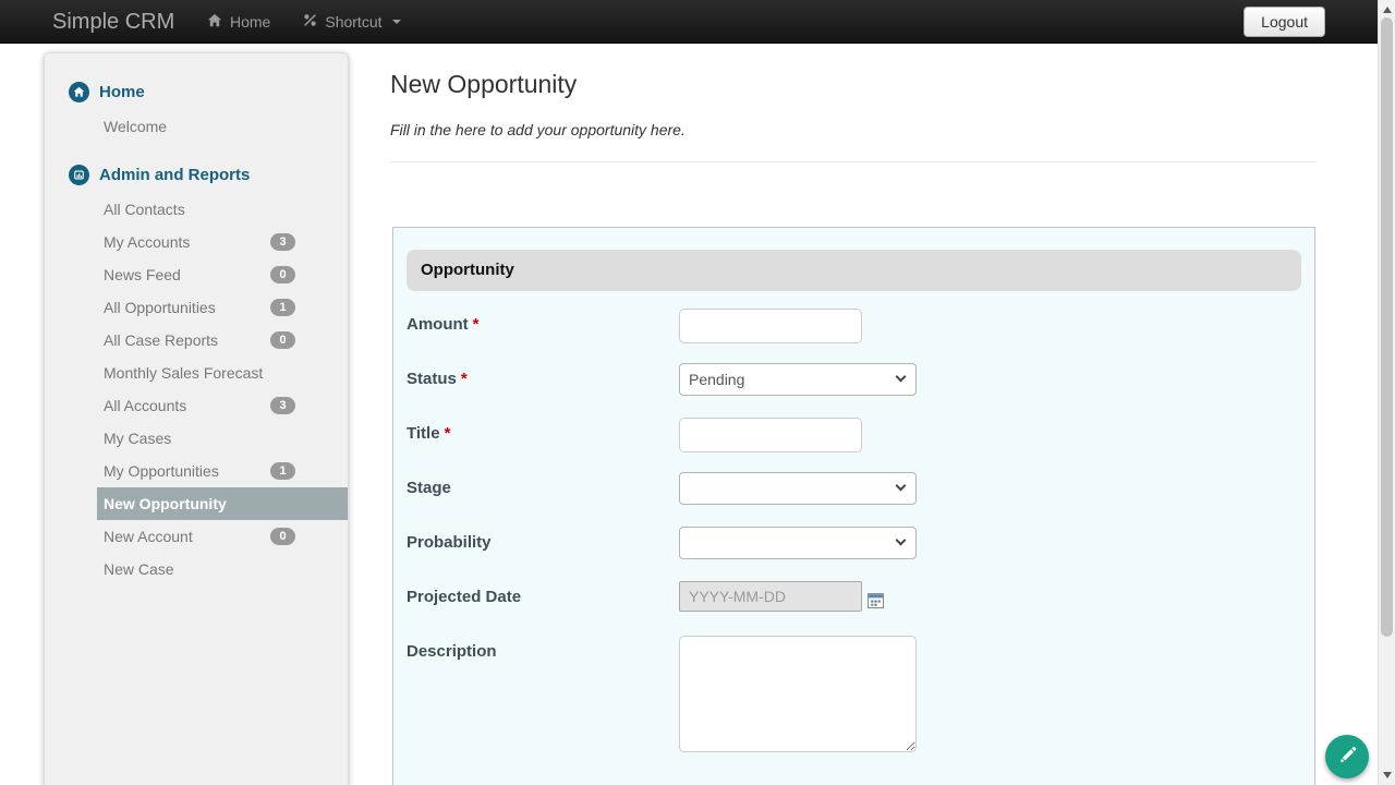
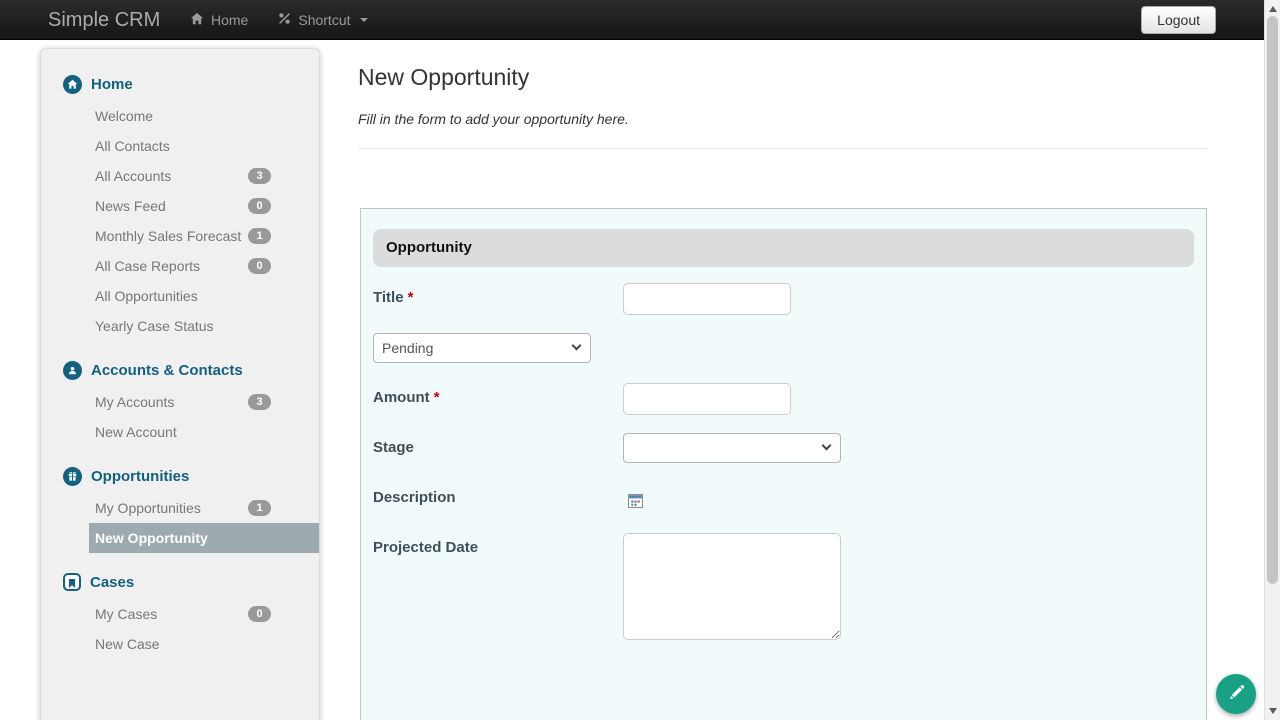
  Simple CRM
  Home
  Shortcut
  Logout
  Home
  Welcome
- Admin and Reports
  All Contacts
- My Accounts
+ All Accounts
  3
  News Feed
  0
- All Opportunities
+ Monthly Sales Forecast
  1
  All Case Reports
  0
- Monthly Sales Forecast
+ All Opportunities
+ Yearly Case Status
+ Accounts & Contacts
- All Accounts
+ My Accounts
  3
- My Cases
+ New Account
+ Opportunities
  My Opportunities
  1
  New Opportunity
+ Cases
- New Account
+ My Cases
  0
  New Case
  New Opportunity
- Fill in the here to add your opportunity here.
+ Fill in the form to add your opportunity here.
  Opportunity
- Amount *
+ Title *
- Status *
  Pending
- Title *
+ Amount *
  Stage
- Probability
- Projected Date
+ Description
- YYYY-MM-DD
- Description
+ Projected Date
